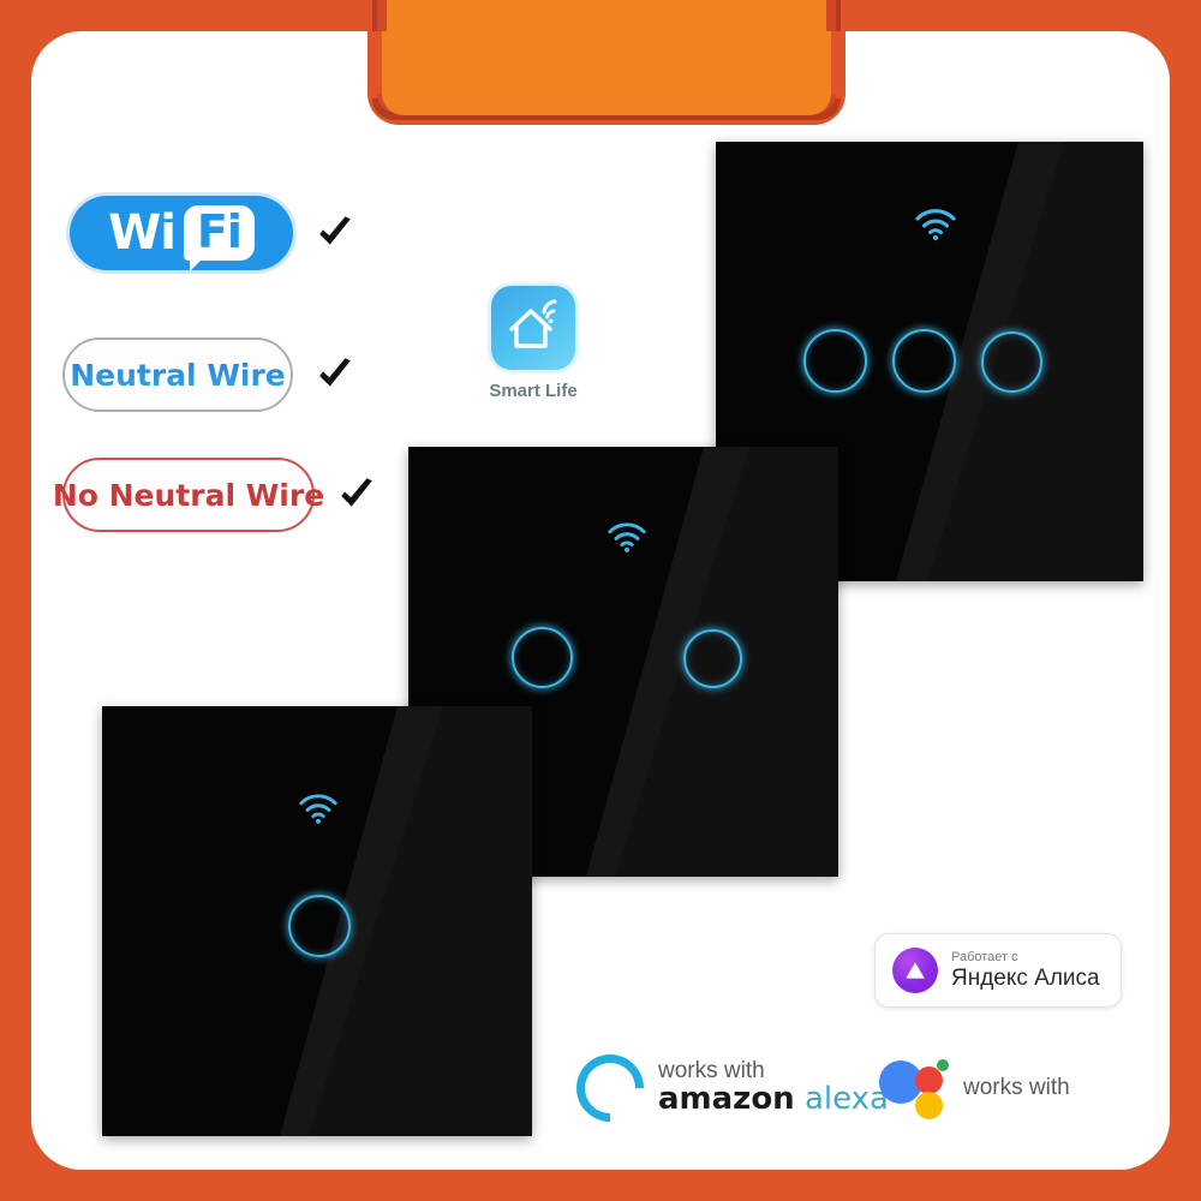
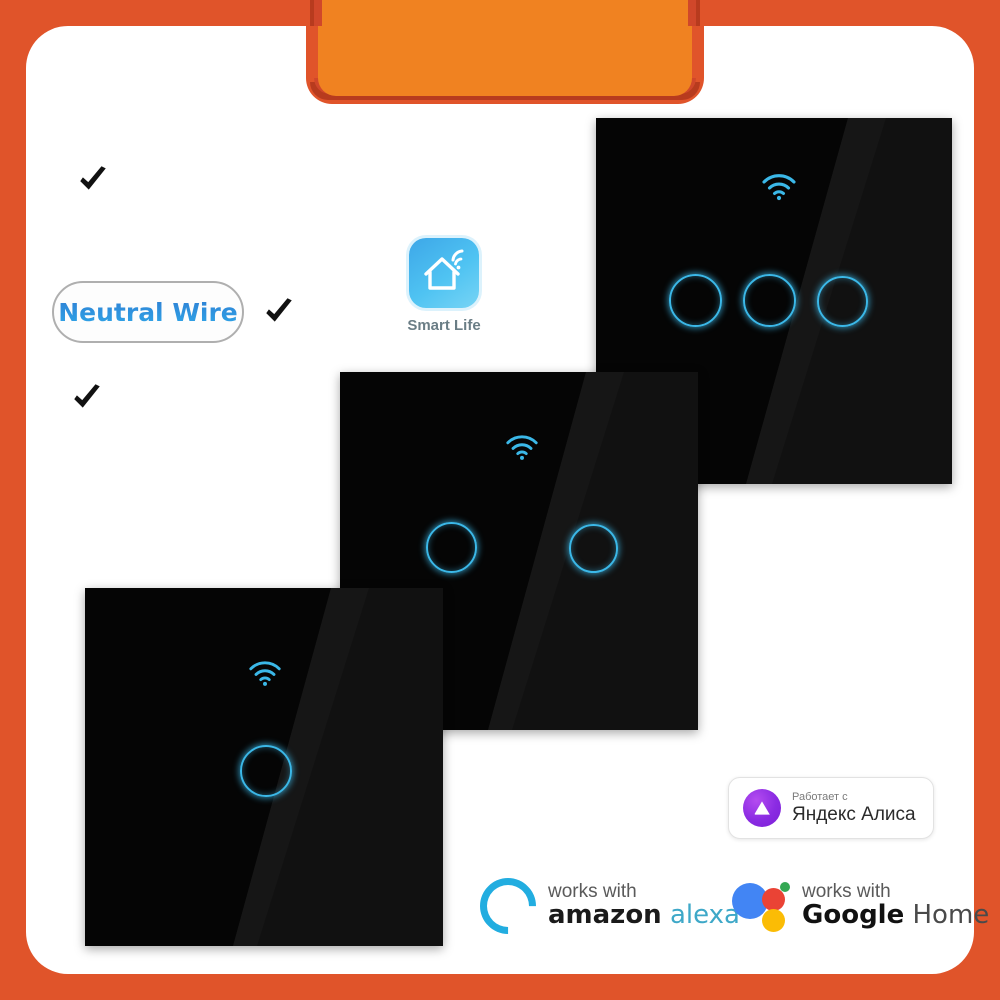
- Wi
- Fi
  Neutral Wire
- No Neutral Wire
  Smart Life
  Работает с
  Яндекс Алиса
  works with
  amazon alexa
  works with
+ Google Home
